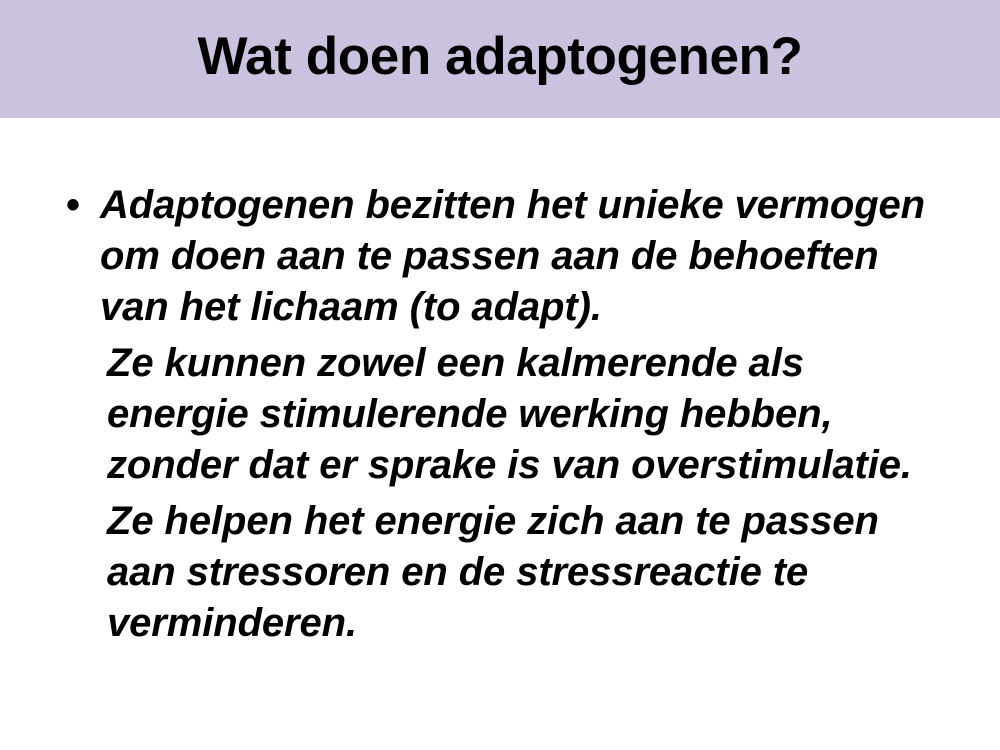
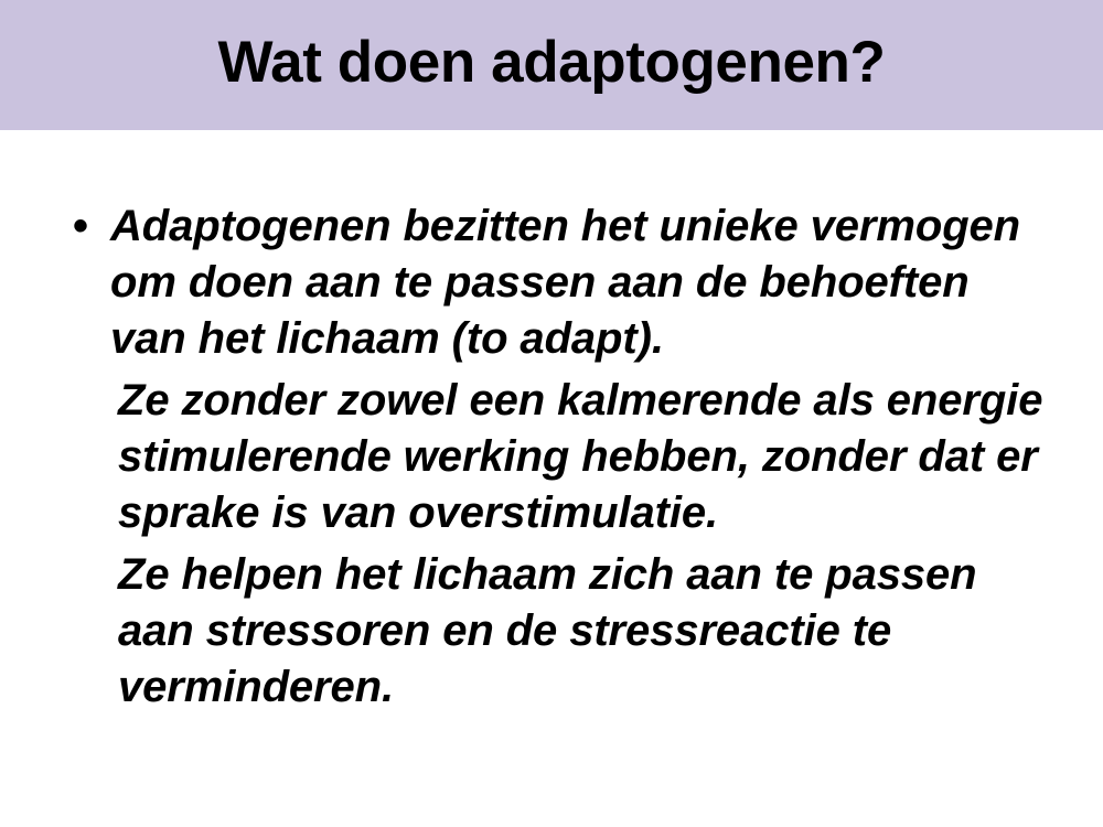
  Wat doen adaptogenen?
  •
  Adaptogenen bezitten het unieke vermogen om doen aan te passen aan de behoeften van het lichaam (to adapt).
- Ze kunnen zowel een kalmerende als energie stimulerende werking hebben, zonder dat er sprake is van overstimulatie.
+ Ze zonder zowel een kalmerende als energie stimulerende werking hebben, zonder dat er sprake is van overstimulatie.
- Ze helpen het energie zich aan te passen aan stressoren en de stressreactie te verminderen.
+ Ze helpen het lichaam zich aan te passen aan stressoren en de stressreactie te verminderen.
